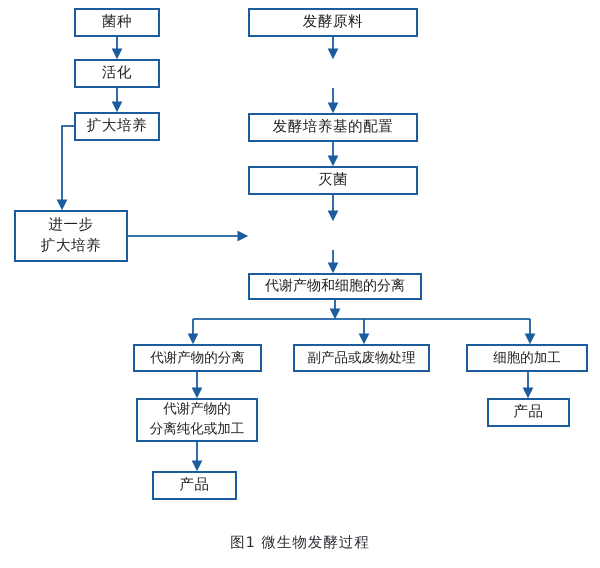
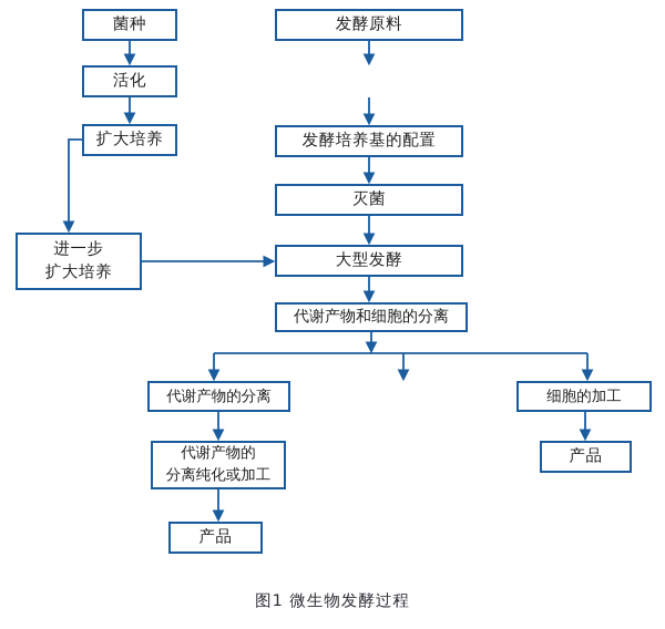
  菌种
  活化
  扩大培养
  进一步
  扩大培养
  发酵原料
  发酵培养基的配置
  灭菌
+ 大型发酵
  代谢产物和细胞的分离
  代谢产物的分离
- 副产品或废物处理
  细胞的加工
  代谢产物的
  分离纯化或加工
  产品
  产品
  图1 微生物发酵过程
